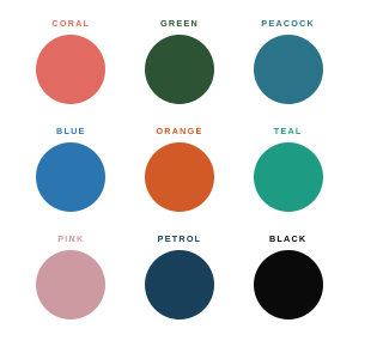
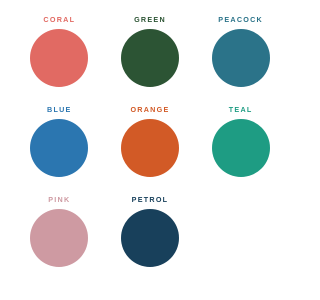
  CORAL
  GREEN
  PEACOCK
  BLUE
  ORANGE
  TEAL
  PINK
  PETROL
- BLACK
